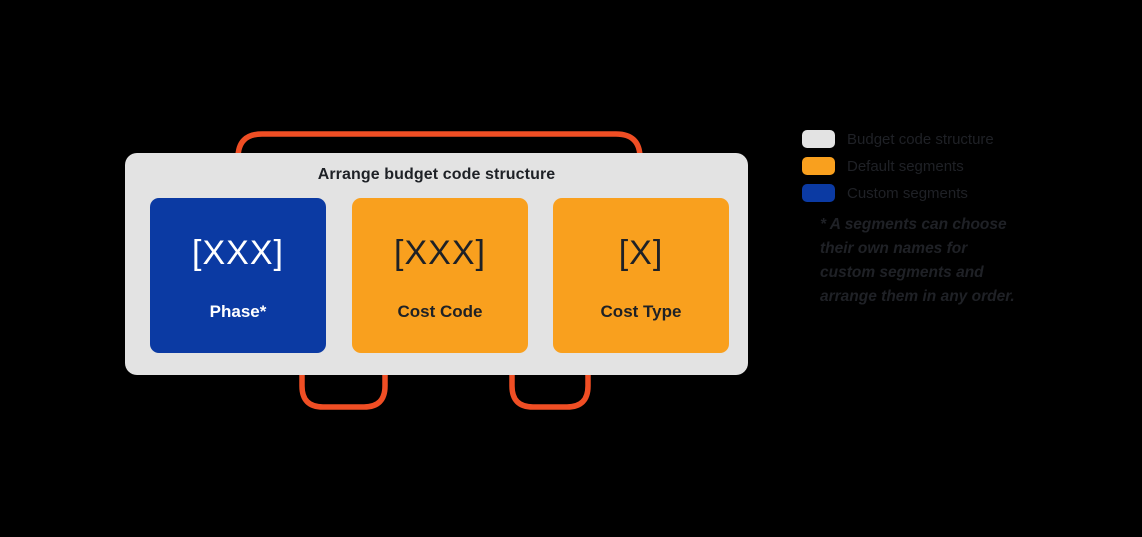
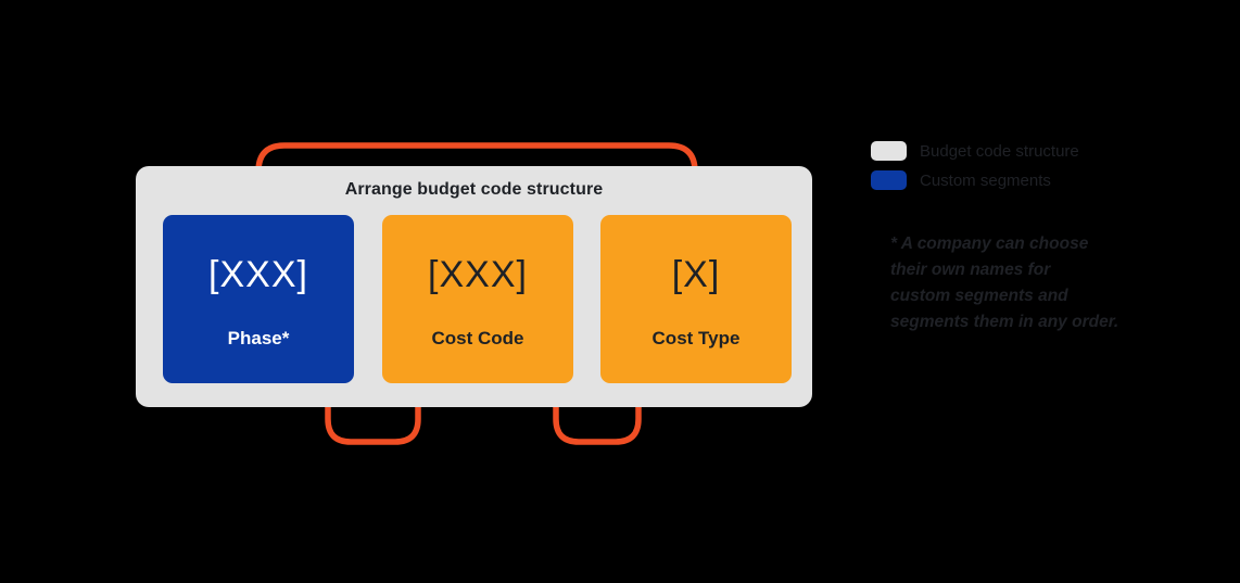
  Arrange budget code structure
  [XXX]
  Phase*
  [XXX]
  Cost Code
  [X]
  Cost Type
  Budget code structure
- Default segments
  Custom segments
- * A segments can choose
+ * A company can choose
  their own names for
  custom segments and
- arrange them in any order.
+ segments them in any order.
